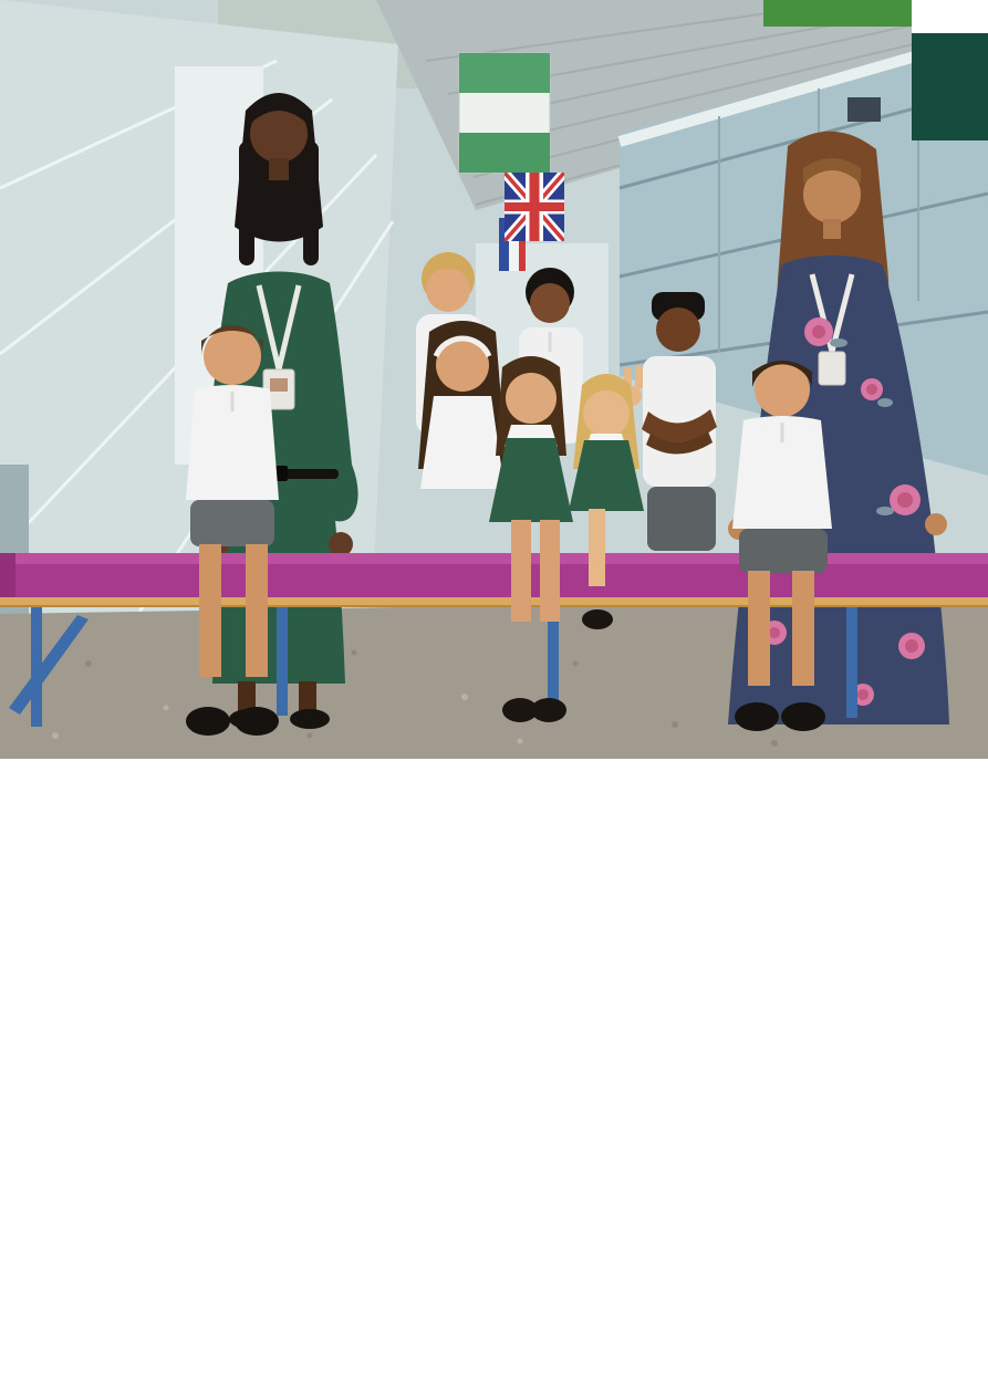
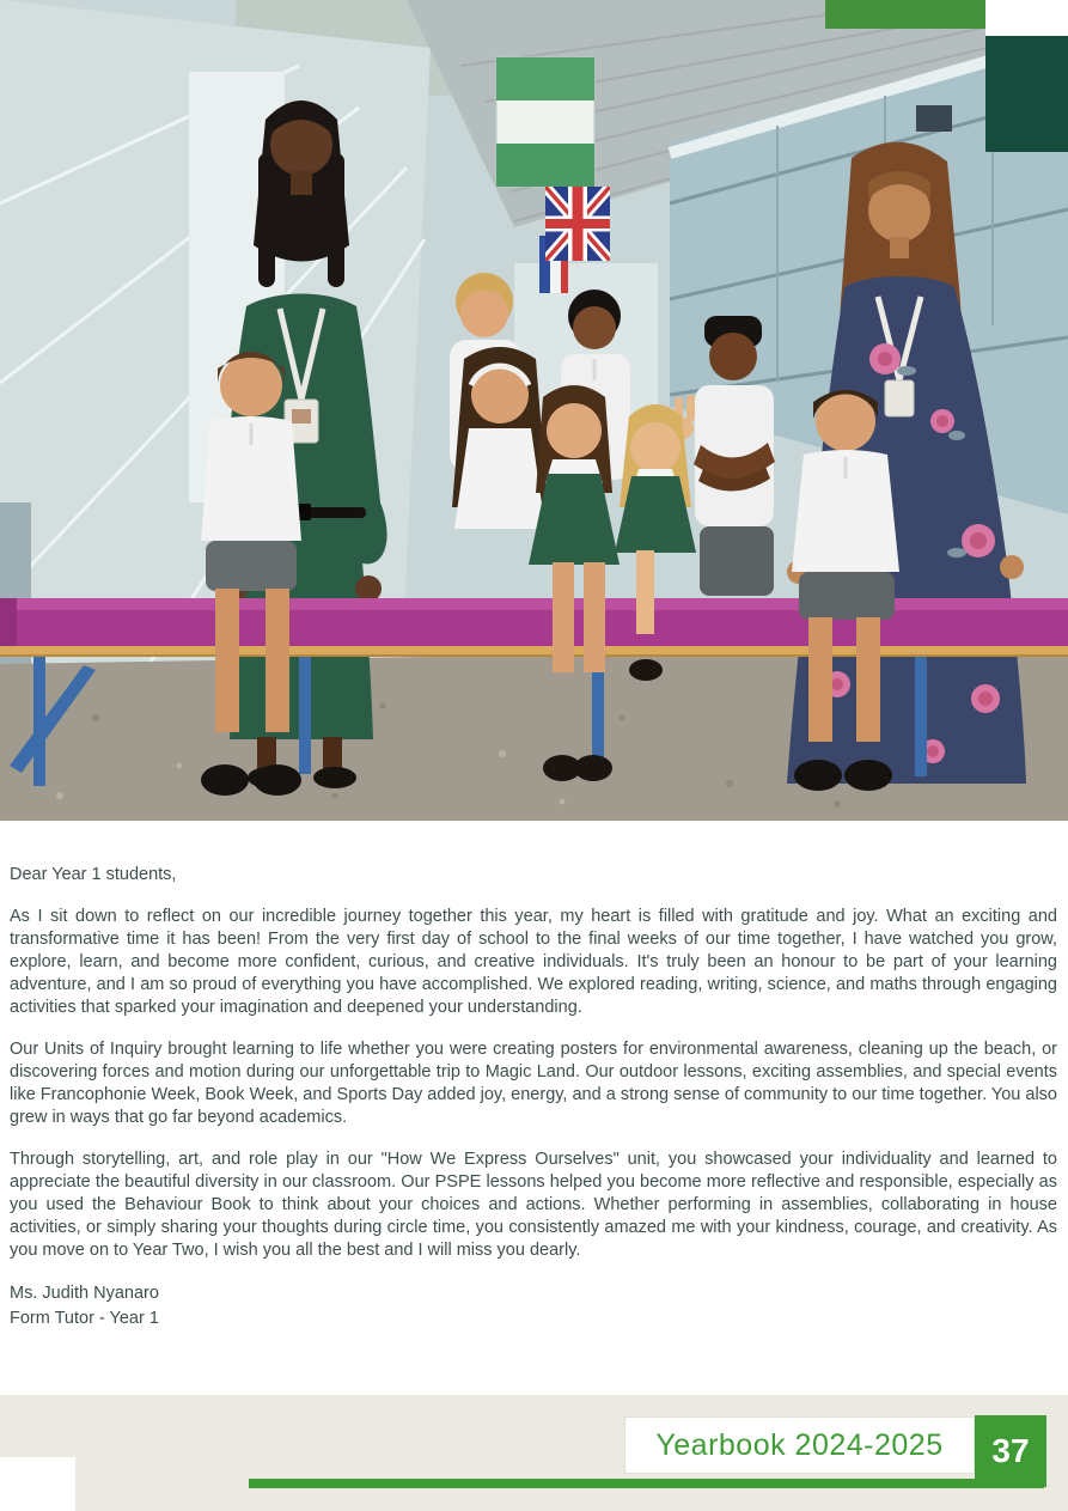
+ Dear Year 1 students,
+ As I sit down to reflect on our incredible journey together this year, my heart is filled with gratitude and joy. What an exciting and transformative time it has been! From the very first day of school to the final weeks of our time together, I have watched you grow, explore, learn, and become more confident, curious, and creative individuals. It's truly been an honour to be part of your learning adventure, and I am so proud of everything you have accomplished. We explored reading, writing, science, and maths through engaging activities that sparked your imagination and deepened your understanding.
+ Our Units of Inquiry brought learning to life whether you were creating posters for environmental awareness, cleaning up the beach, or discovering forces and motion during our unforgettable trip to Magic Land. Our outdoor lessons, exciting assemblies, and special events like Francophonie Week, Book Week, and Sports Day added joy, energy, and a strong sense of community to our time together. You also grew in ways that go far beyond academics.
+ Through storytelling, art, and role play in our "How We Express Ourselves" unit, you showcased your individuality and learned to appreciate the beautiful diversity in our classroom. Our PSPE lessons helped you become more reflective and responsible, especially as you used the Behaviour Book to think about your choices and actions. Whether performing in assemblies, collaborating in house activities, or simply sharing your thoughts during circle time, you consistently amazed me with your kindness, courage, and creativity. As you move on to Year Two, I wish you all the best and I will miss you dearly.
+ Ms. Judith Nyanaro
+ Form Tutor - Year 1
+ Yearbook 2024-2025
+ 37
